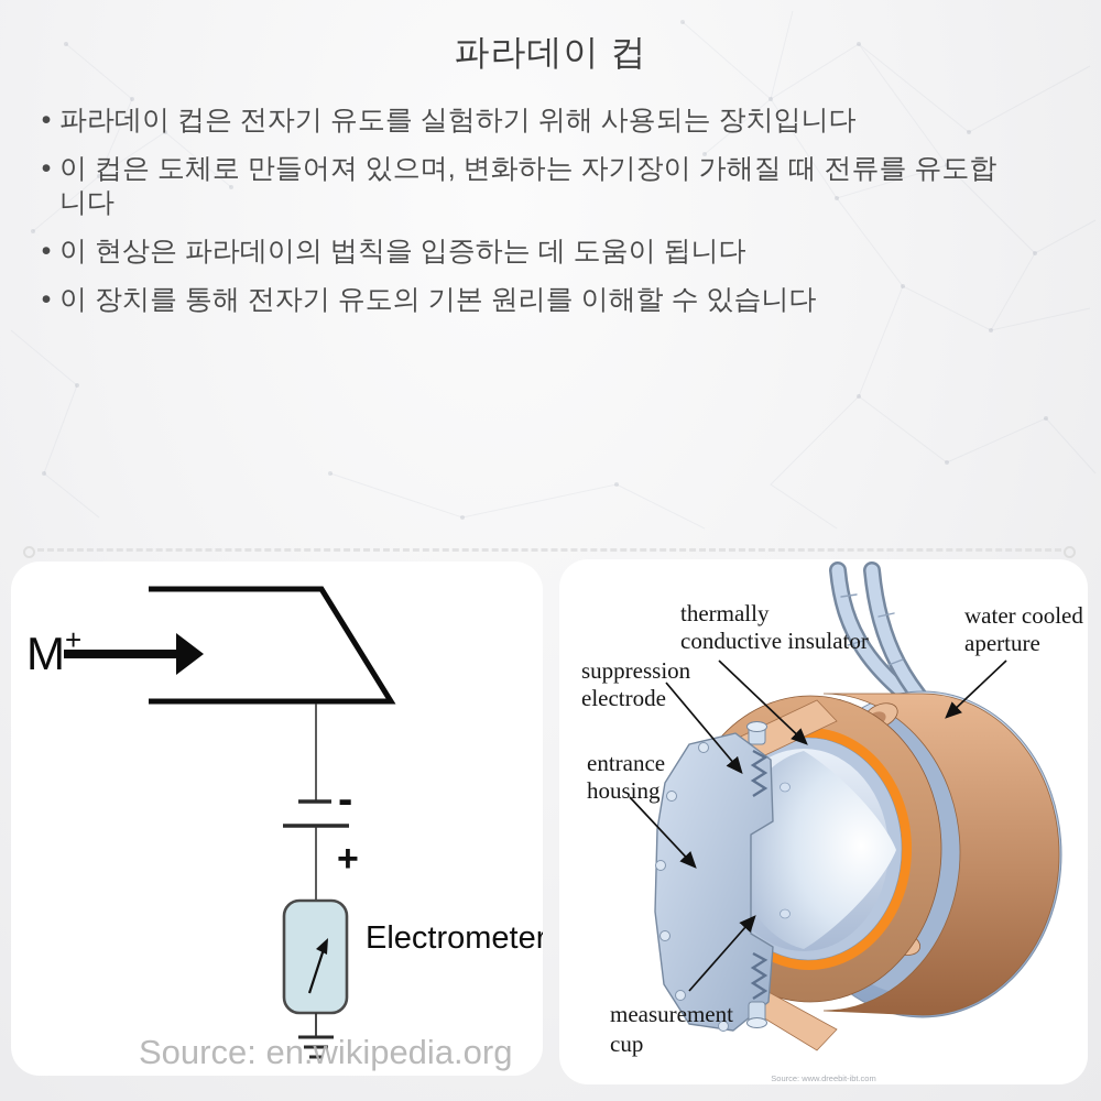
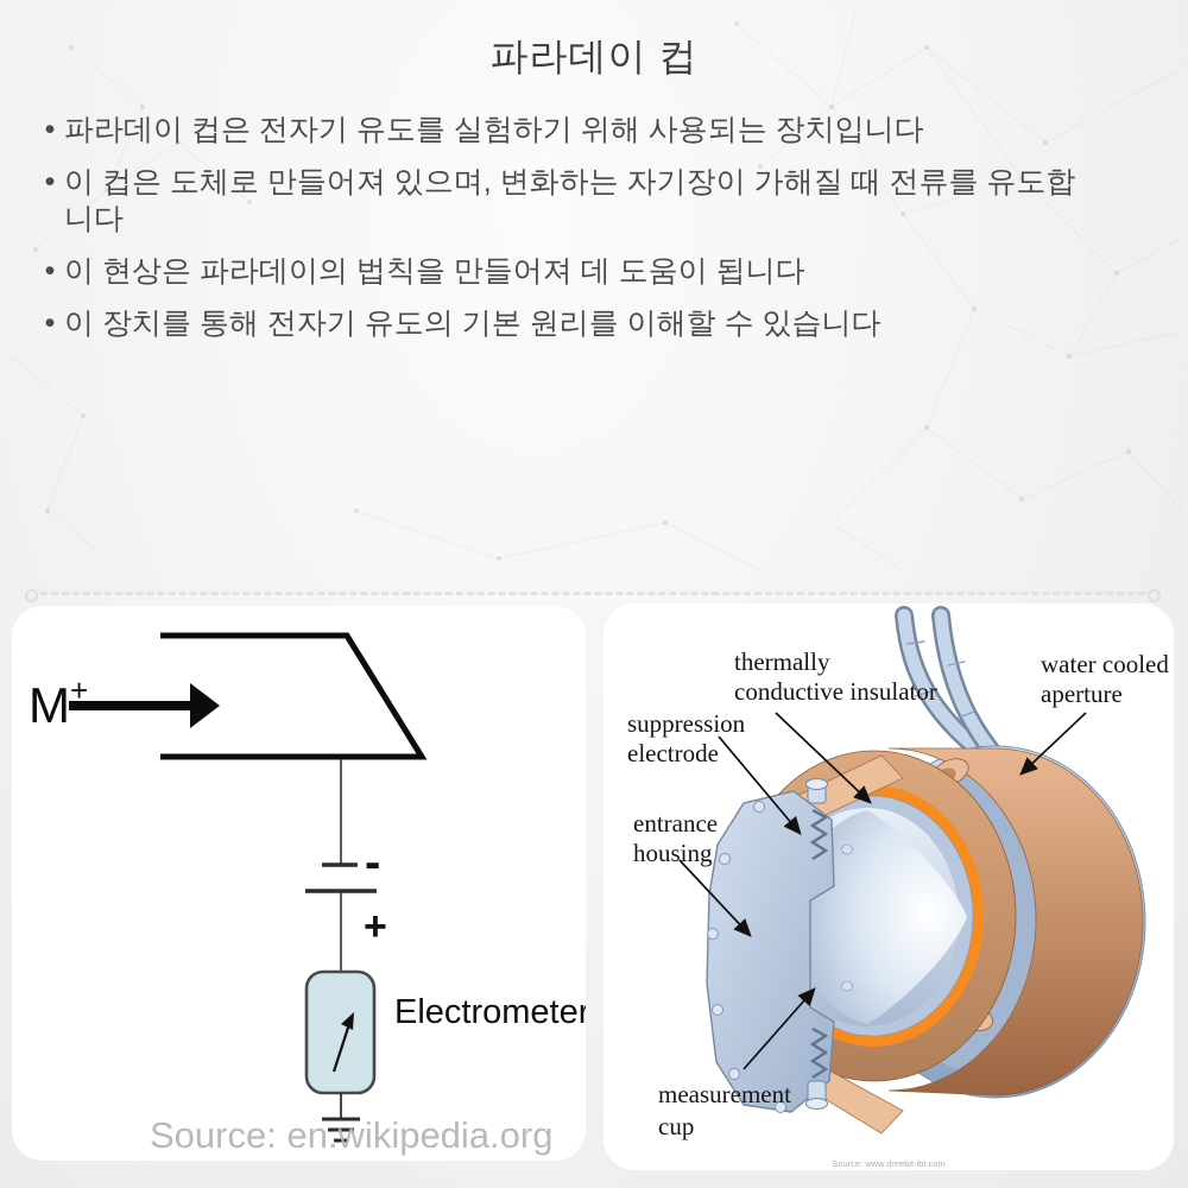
  파라데이 컵
  •
  파라데이 컵은 전자기 유도를 실험하기 위해 사용되는 장치입니다
  •
  이 컵은 도체로 만들어져 있으며, 변화하는 자기장이 가해질 때 전류를 유도합니다
  •
- 이 현상은 파라데이의 법칙을 입증하는 데 도움이 됩니다
+ 이 현상은 파라데이의 법칙을 만들어져 데 도움이 됩니다
  •
  이 장치를 통해 전자기 유도의 기본 원리를 이해할 수 있습니다
  M+
  -
  +
  Electrometer
  Source: en.wikipedia.org
  thermally
  conductive insulator
  water cooled
  aperture
  suppression
  electrode
  entrance
  housing
  measurement
  cup
  Source: www.dreebit-ibt.com
